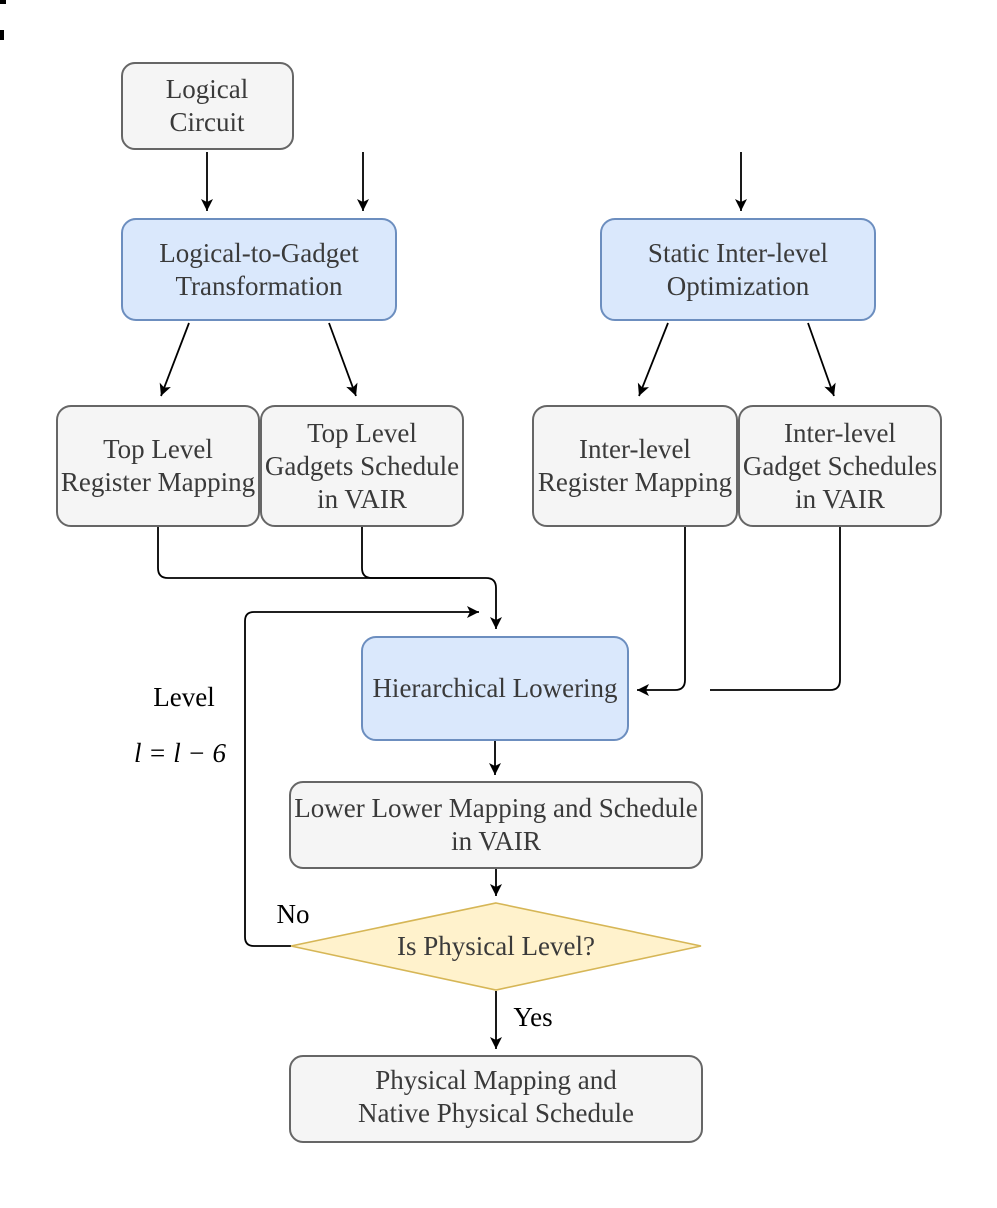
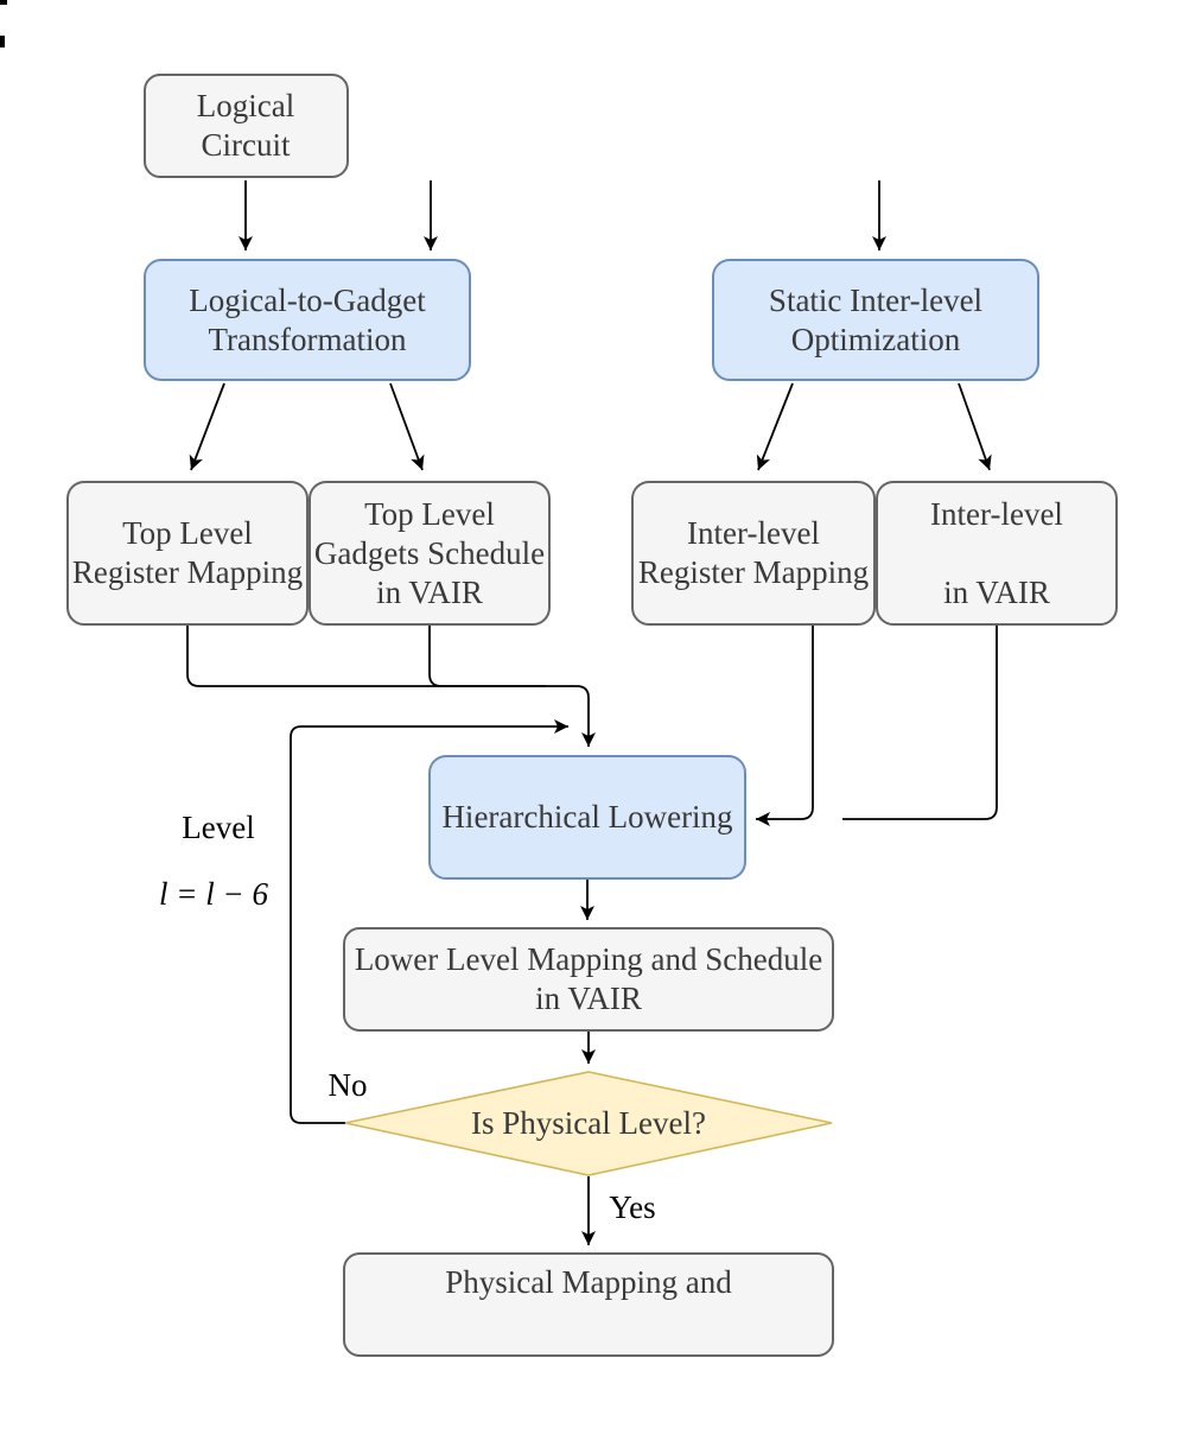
  Logical
  Circuit
  Logical-to-Gadget
  Transformation
  Static Inter-level
  Optimization
  Top Level
  Register Mapping
  Top Level
  Gadgets Schedule
  in VAIR
  Inter-level
  Register Mapping
  Inter-level
- Gadget Schedules
  in VAIR
  Hierarchical Lowering
- Lower Lower Mapping and Schedule
+ Lower Level Mapping and Schedule
  in VAIR
  Is Physical Level?
  Physical Mapping and
- Native Physical Schedule
  No
  Yes
  Level
  l = l − 6
